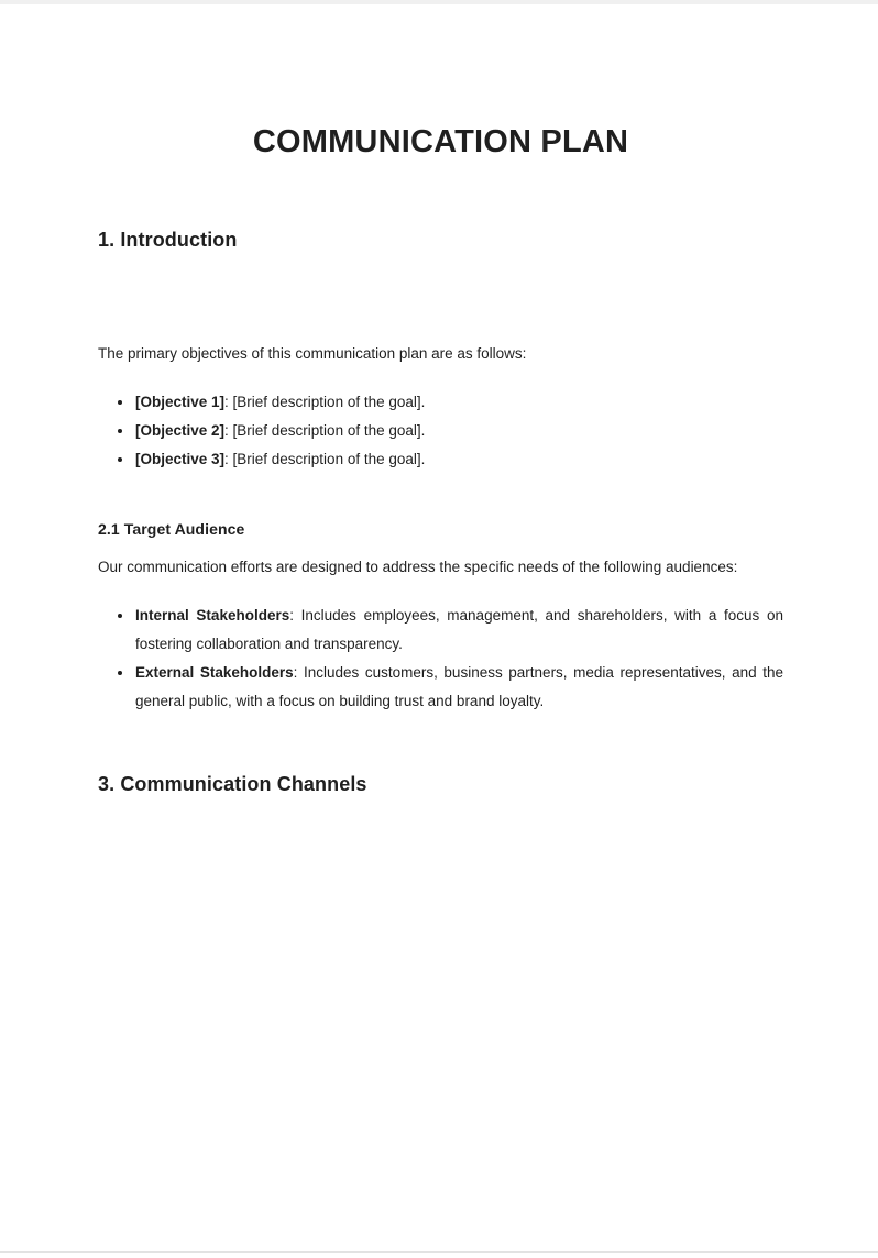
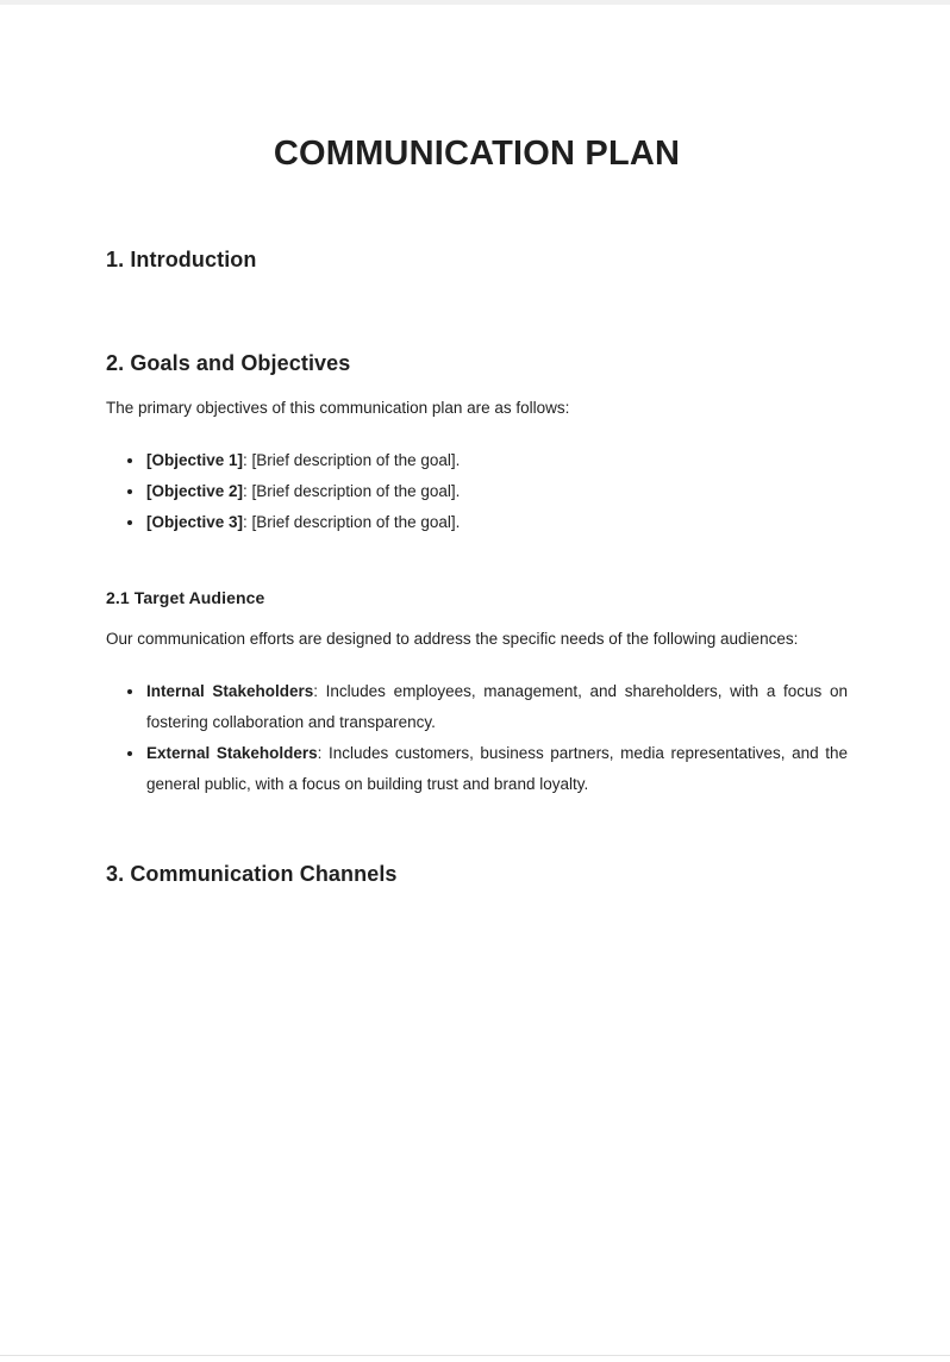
  COMMUNICATION PLAN
  1. Introduction
+ 2. Goals and Objectives
  The primary objectives of this communication plan are as follows:
  [Objective 1]: [Brief description of the goal].
  [Objective 2]: [Brief description of the goal].
  [Objective 3]: [Brief description of the goal].
  2.1 Target Audience
  Our communication efforts are designed to address the specific needs of the following audiences:
  Internal Stakeholders: Includes employees, management, and shareholders, with a focus on fostering collaboration and transparency.
  External Stakeholders: Includes customers, business partners, media representatives, and the general public, with a focus on building trust and brand loyalty.
  3. Communication Channels
